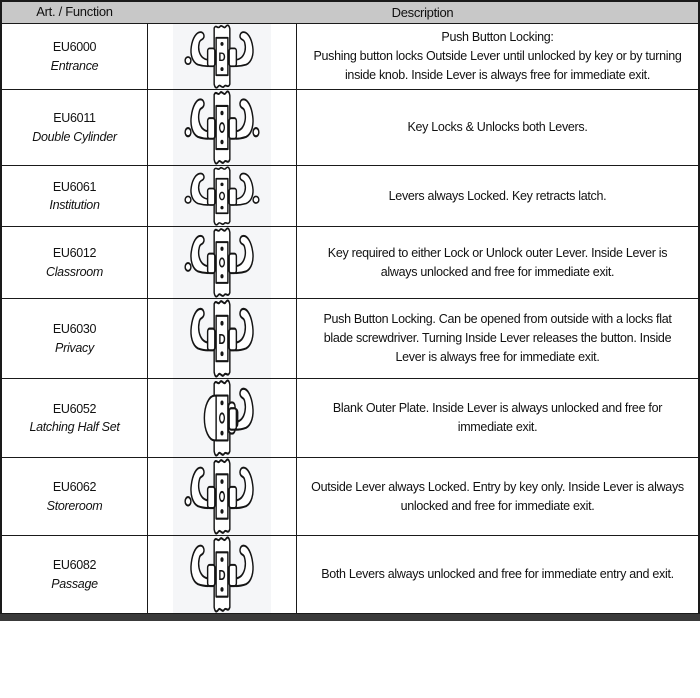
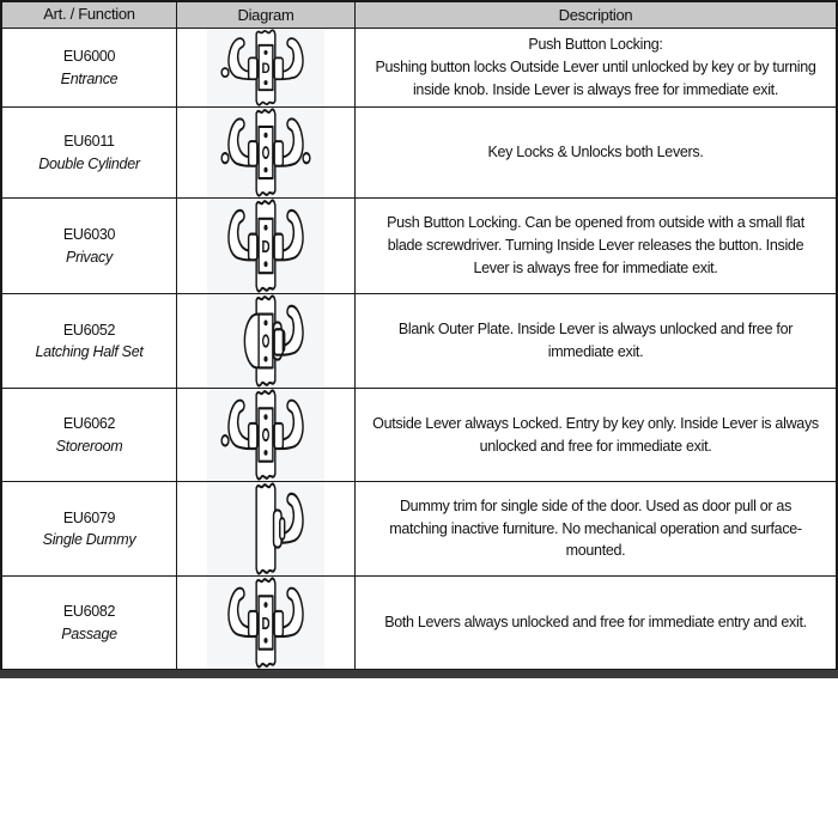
  Art. / Function
+ Diagram
  Description
  EU6000
  Entrance
  D
  Push Button Locking:
  Pushing button locks Outside Lever until unlocked by key or by turning inside knob. Inside Lever is always free for immediate exit.
  EU6011
  Double Cylinder
  Key Locks & Unlocks both Levers.
- EU6061
- Institution
- Levers always Locked. Key retracts latch.
- EU6012
- Classroom
- Key required to either Lock or Unlock outer Lever. Inside Lever is always unlocked and free for immediate exit.
  EU6030
  Privacy
  D
- Push Button Locking. Can be opened from outside with a locks flat blade screwdriver. Turning Inside Lever releases the button. Inside Lever is always free for immediate exit.
+ Push Button Locking. Can be opened from outside with a small flat blade screwdriver. Turning Inside Lever releases the button. Inside Lever is always free for immediate exit.
  EU6052
  Latching Half Set
  Blank Outer Plate. Inside Lever is always unlocked and free for immediate exit.
  EU6062
  Storeroom
  Outside Lever always Locked. Entry by key only. Inside Lever is always unlocked and free for immediate exit.
+ EU6079
+ Single Dummy
+ Dummy trim for single side of the door. Used as door pull or as matching inactive furniture. No mechanical operation and surface-mounted.
  EU6082
  Passage
  D
  Both Levers always unlocked and free for immediate entry and exit.
